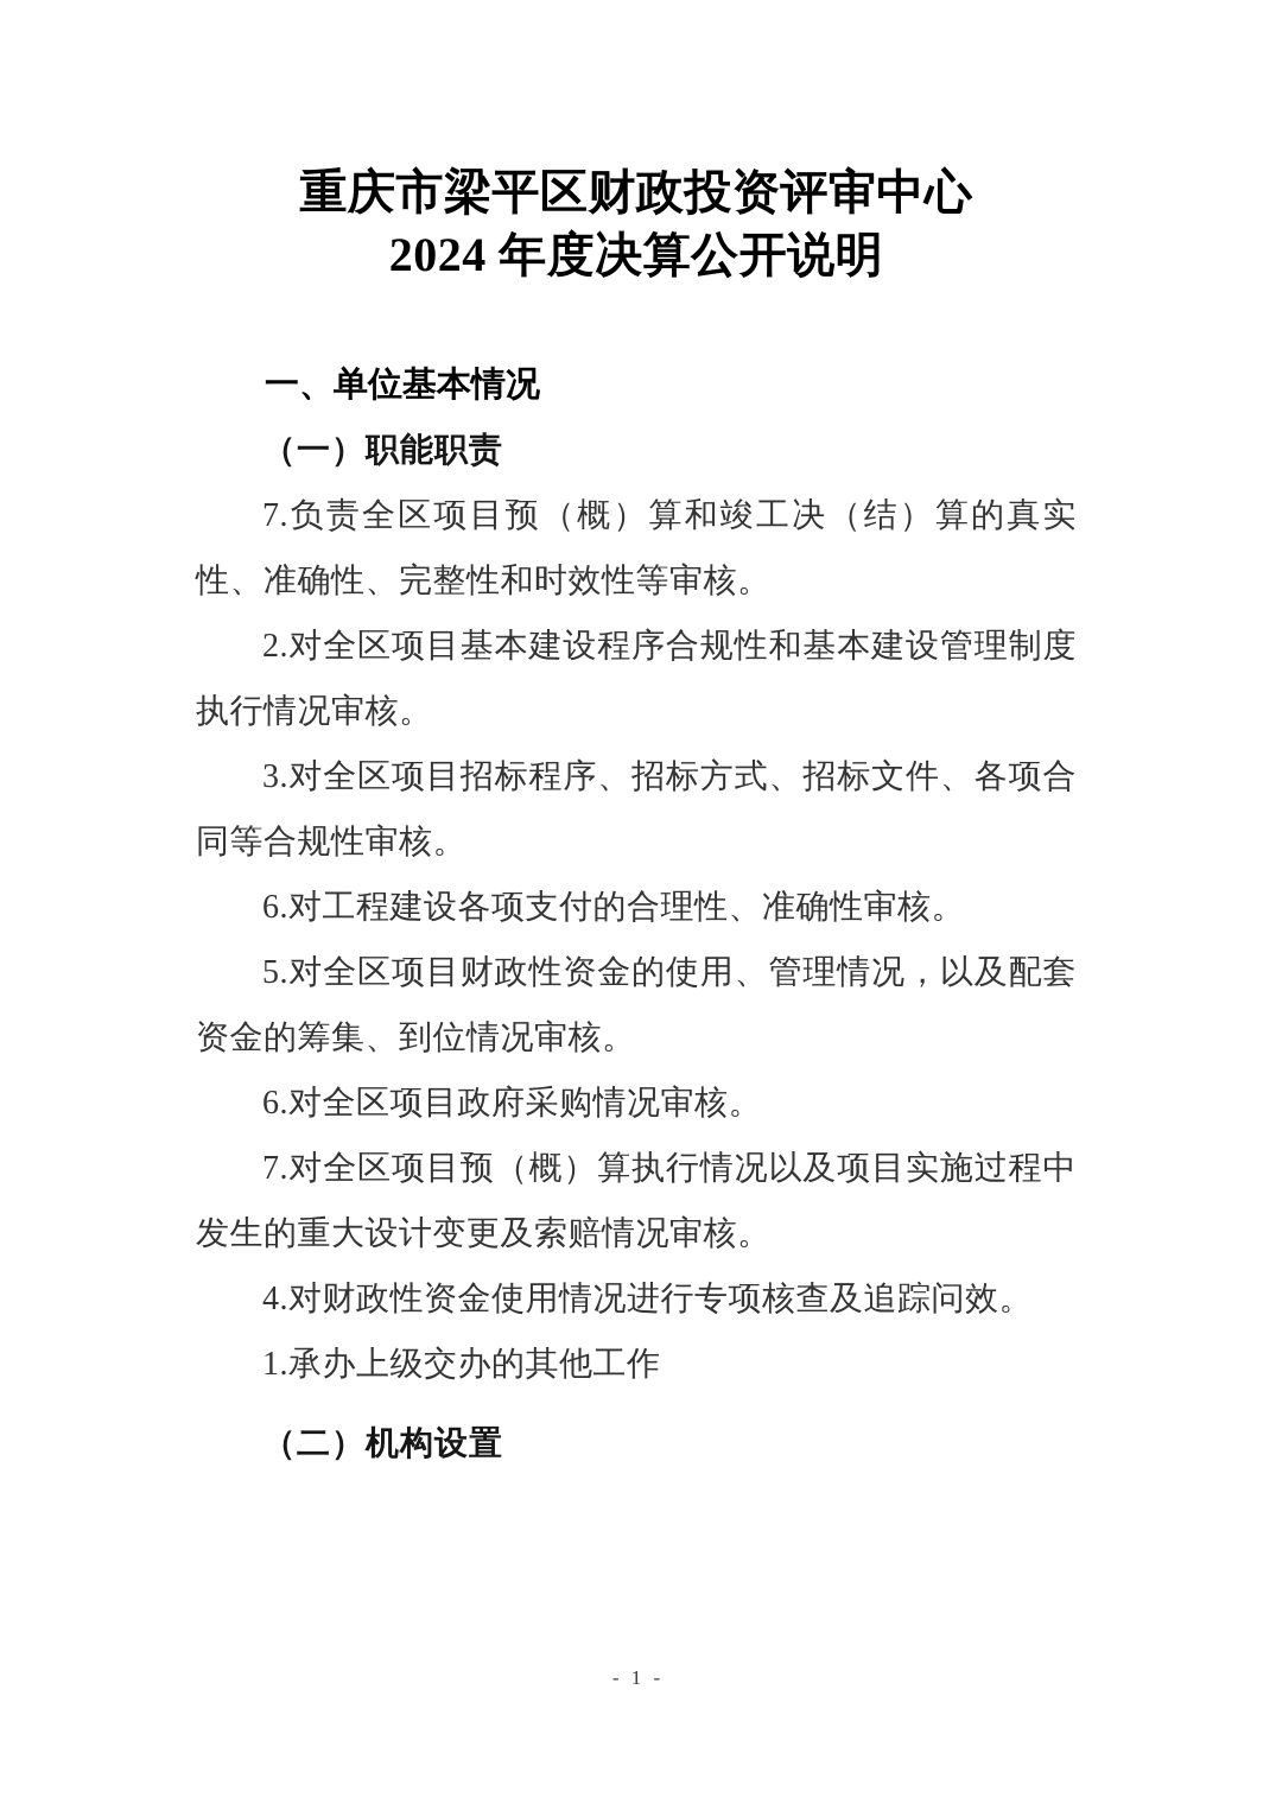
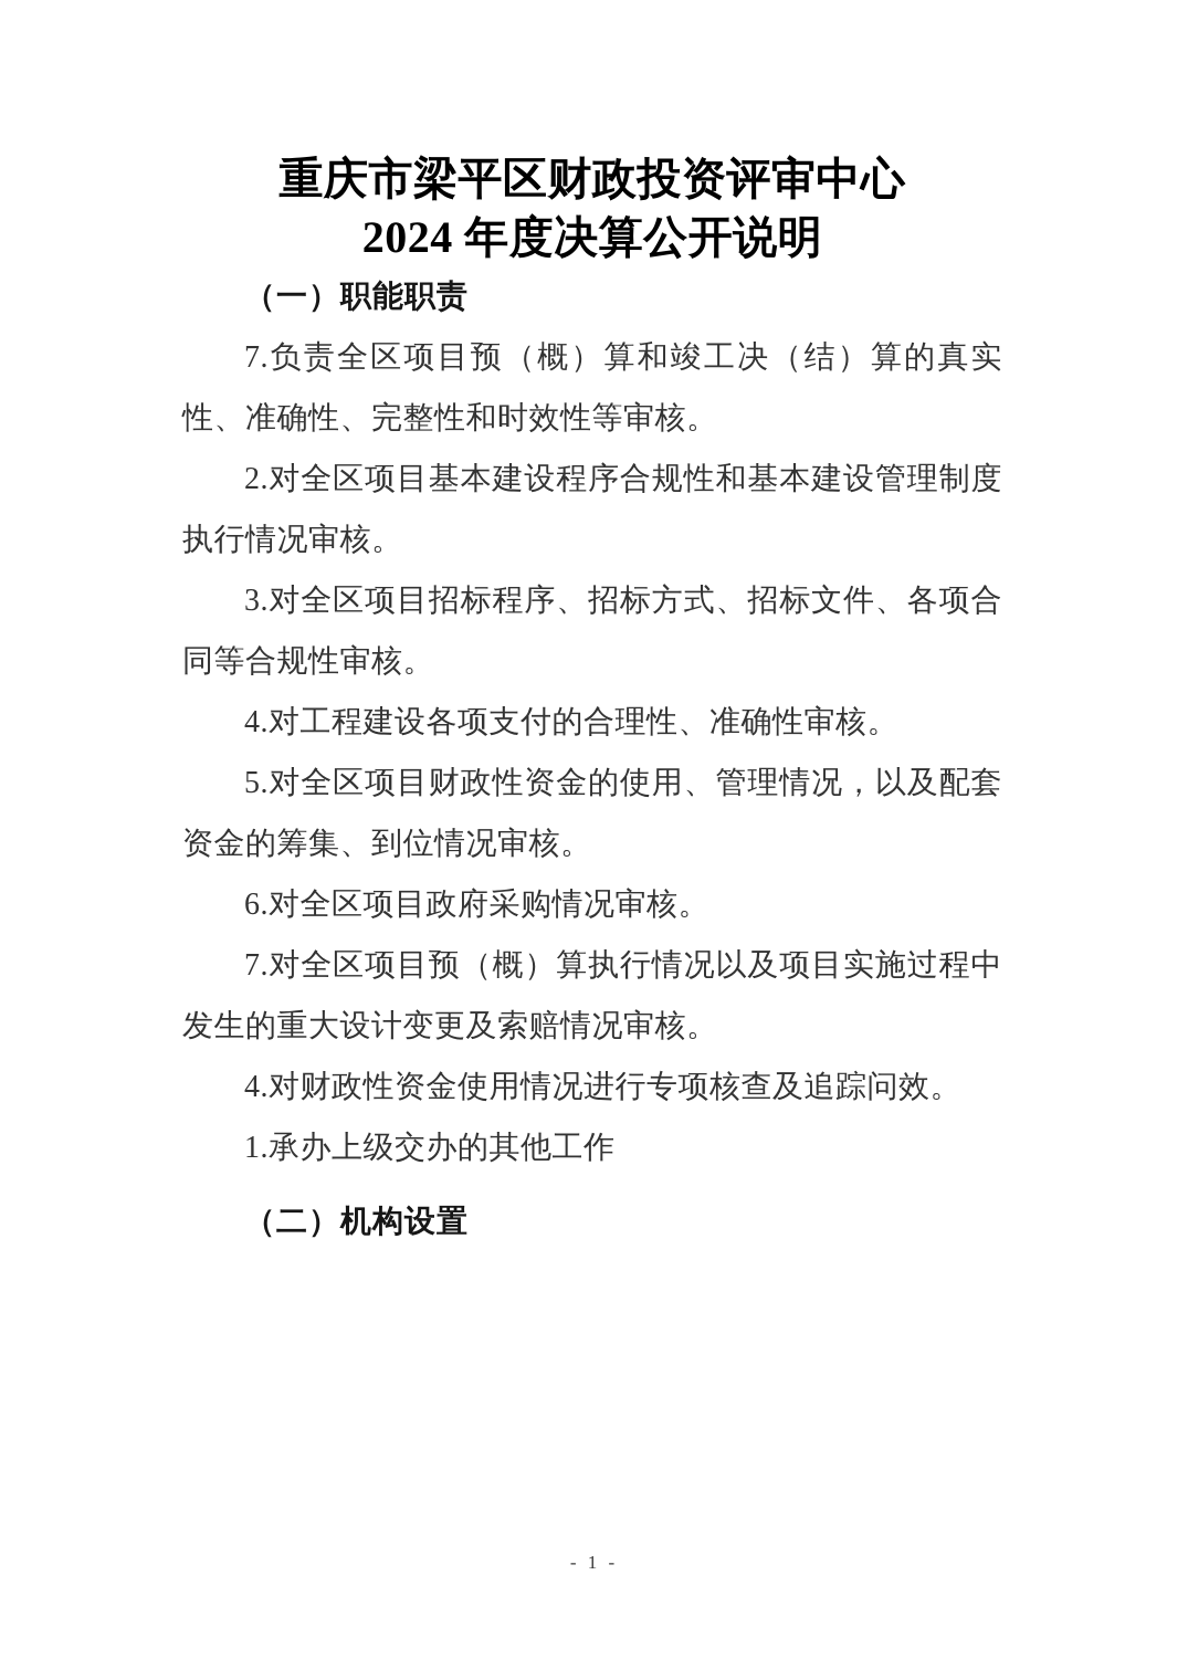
  重庆市梁平区财政投资评审中心
  2024 年度决算公开说明
- 一、单位基本情况
  （一）职能职责
  7.负责全区项目预（概）算和竣工决（结）算的真实性、准确性、完整性和时效性等审核。
  2.对全区项目基本建设程序合规性和基本建设管理制度执行情况审核。
  3.对全区项目招标程序、招标方式、招标文件、各项合同等合规性审核。
- 6.对工程建设各项支付的合理性、准确性审核。
+ 4.对工程建设各项支付的合理性、准确性审核。
  5.对全区项目财政性资金的使用、管理情况，以及配套资金的筹集、到位情况审核。
  6.对全区项目政府采购情况审核。
  7.对全区项目预（概）算执行情况以及项目实施过程中发生的重大设计变更及索赔情况审核。
  4.对财政性资金使用情况进行专项核查及追踪问效。
  1.承办上级交办的其他工作
  （二）机构设置
  - 1 -
